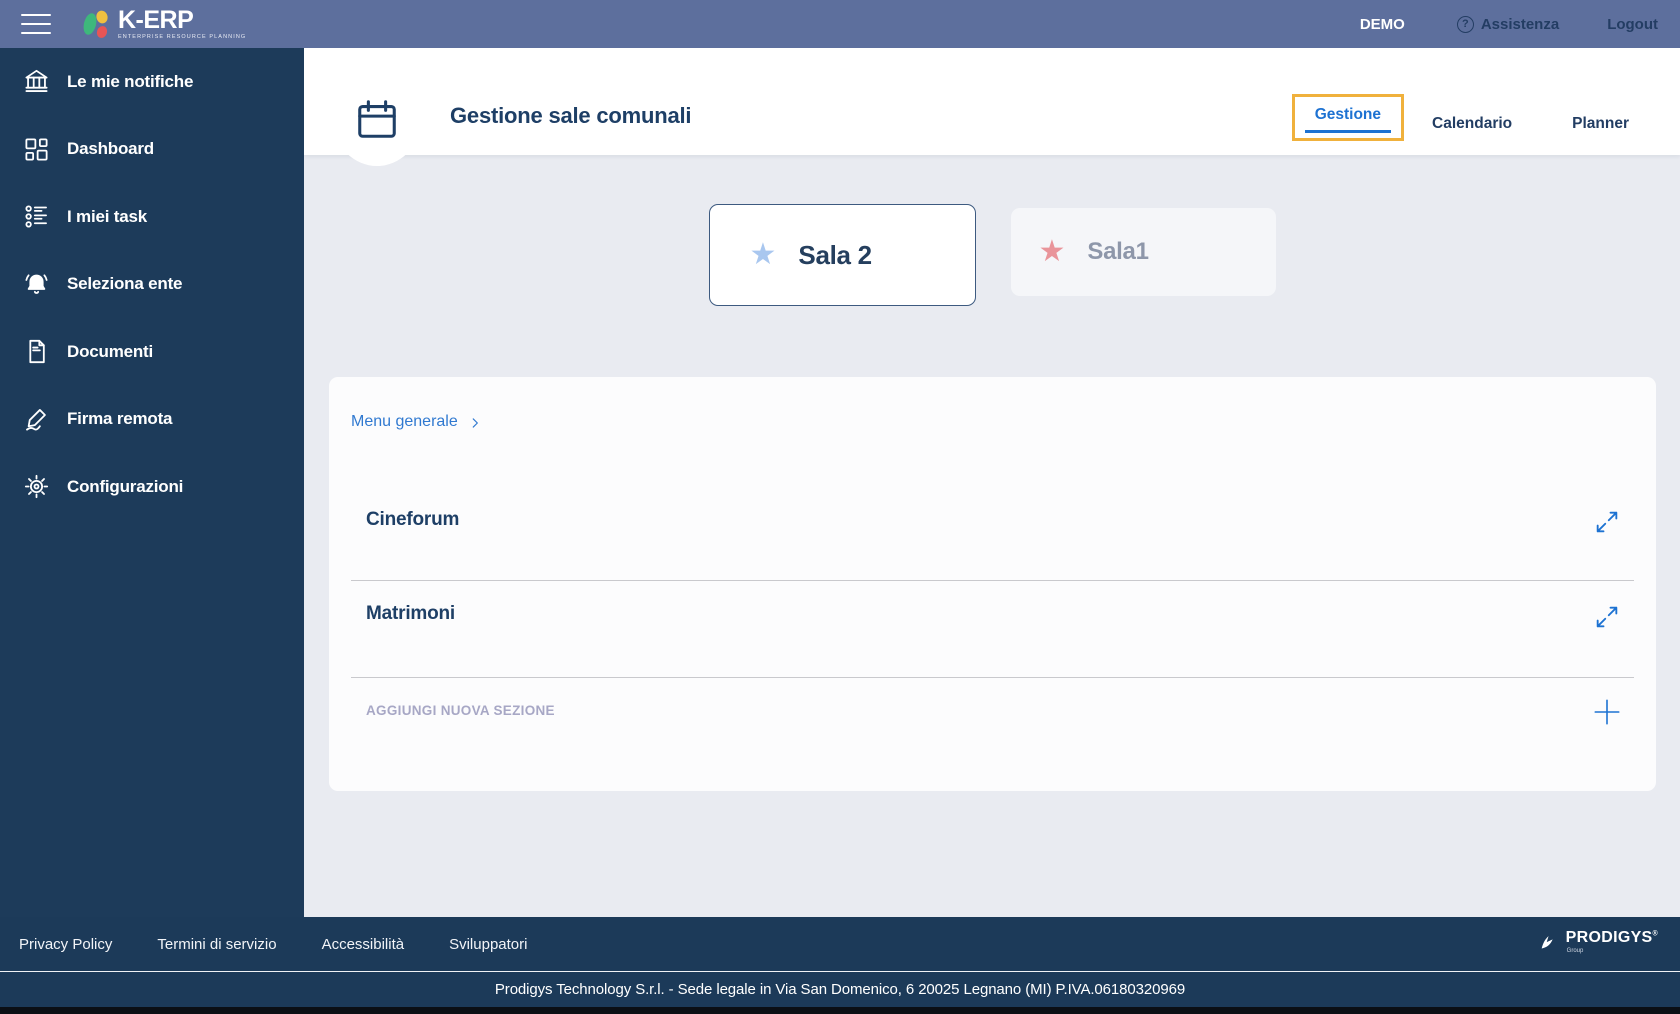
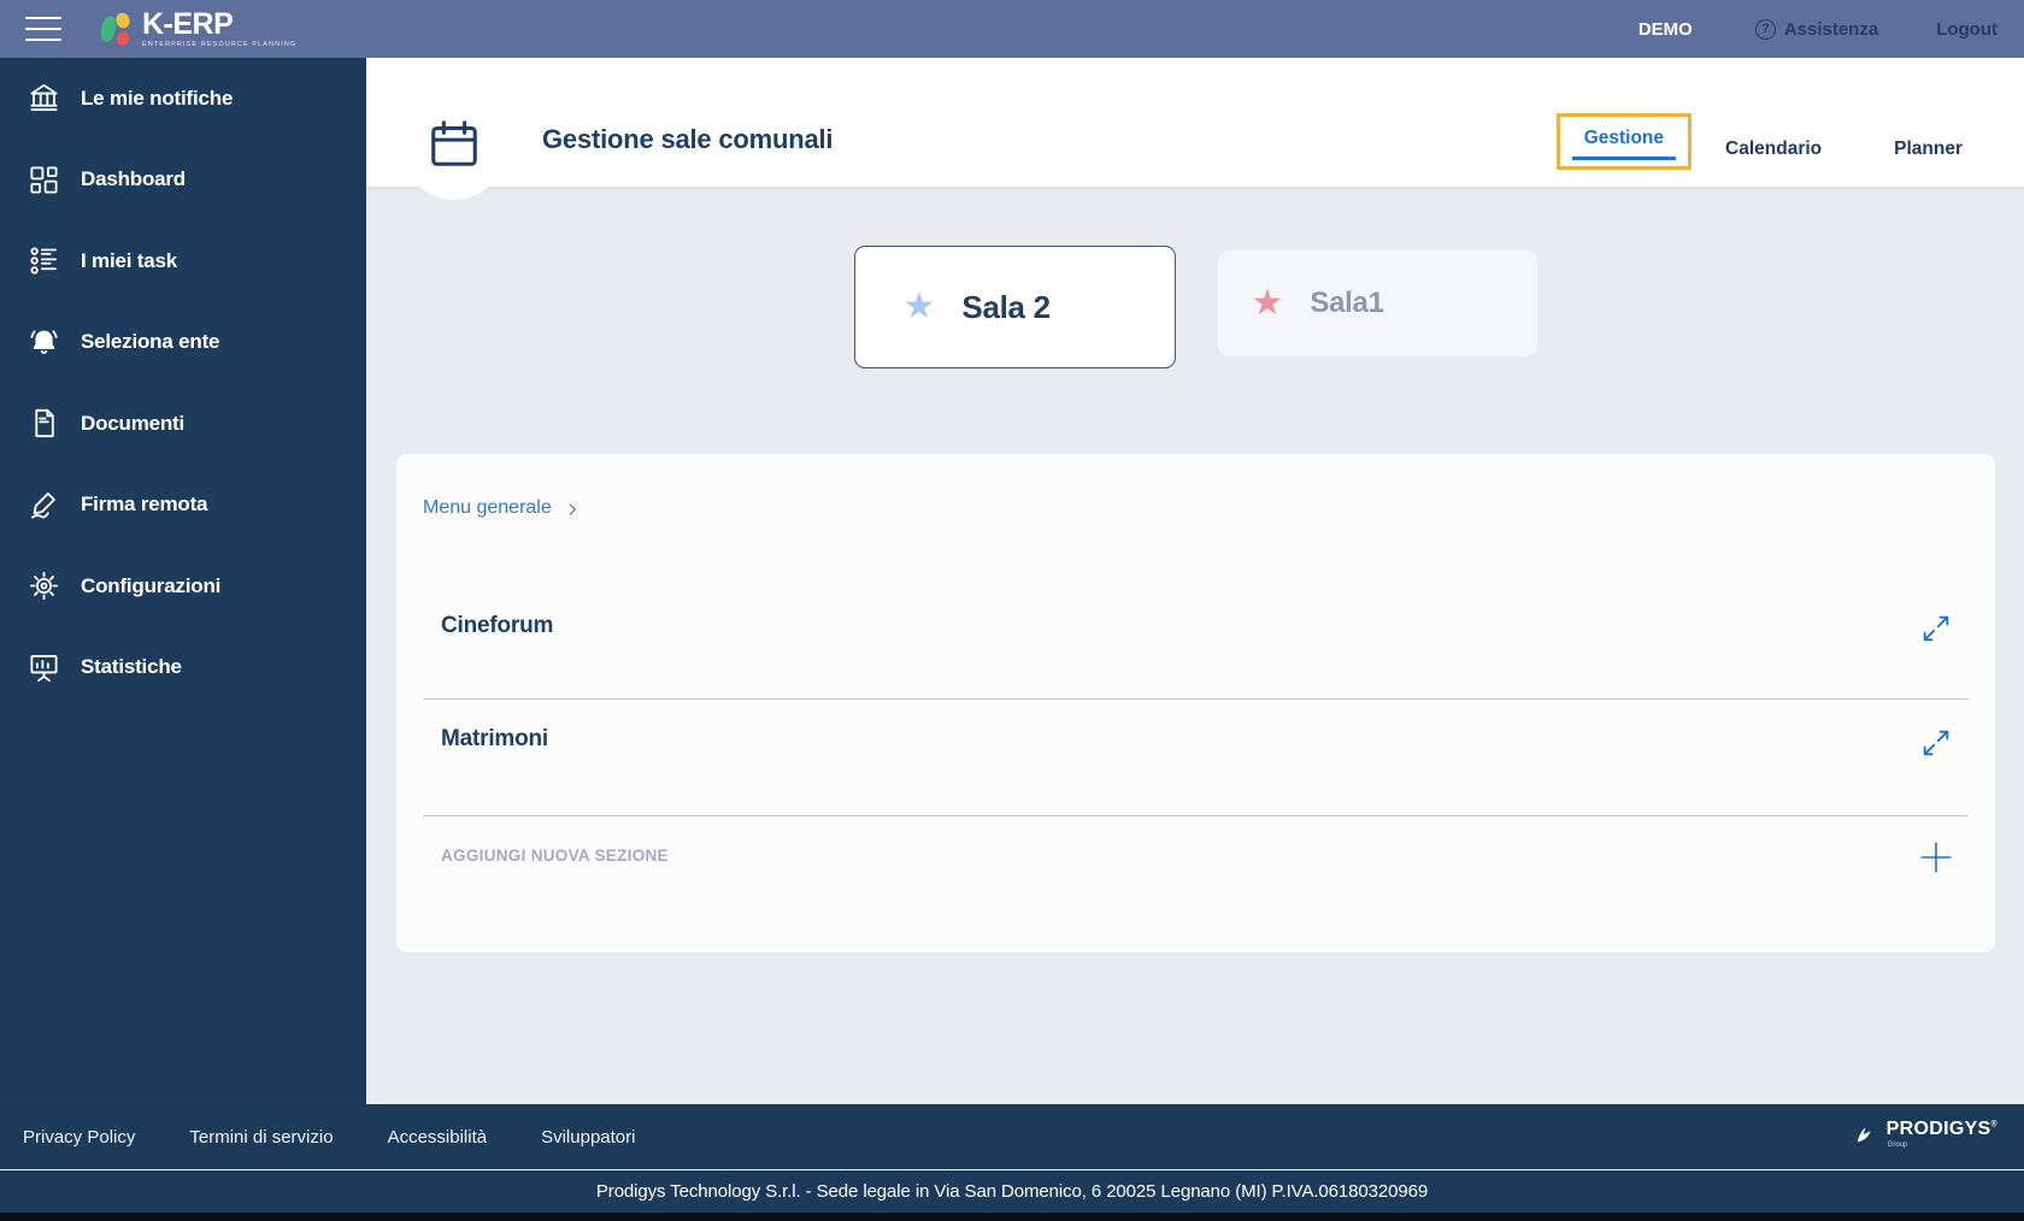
  K-ERP
  DEMO
  ?
  Assistenza
  Logout
  Le mie notifiche
  Dashboard
  I miei task
  Seleziona ente
  Documenti
  Firma remota
  Configurazioni
+ Statistiche
  Gestione sale comunali
  Gestione
  Calendario
  Planner
  ★
  Sala 2
  ★
  Sala1
  Menu generale
  Cineforum
  Matrimoni
  AGGIUNGI NUOVA SEZIONE
  Privacy Policy
  Termini di servizio
  Accessibilità
  Sviluppatori
  PRODIGYS
  Prodigys Technology S.r.l. - Sede legale in Via San Domenico, 6 20025 Legnano (MI) P.IVA.06180320969
